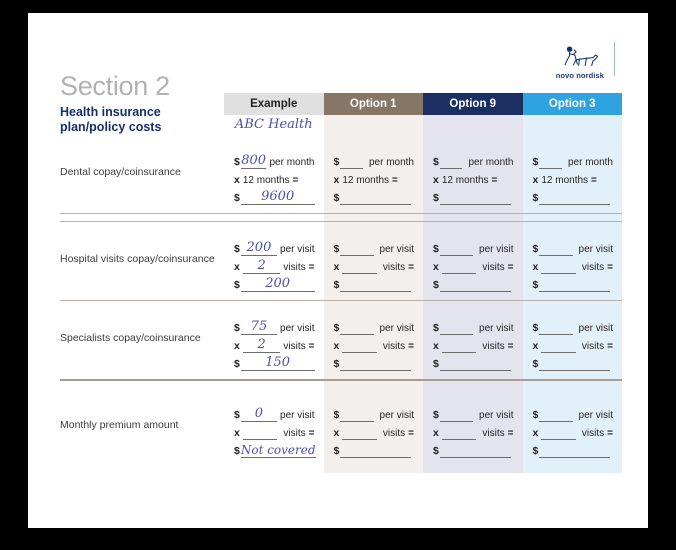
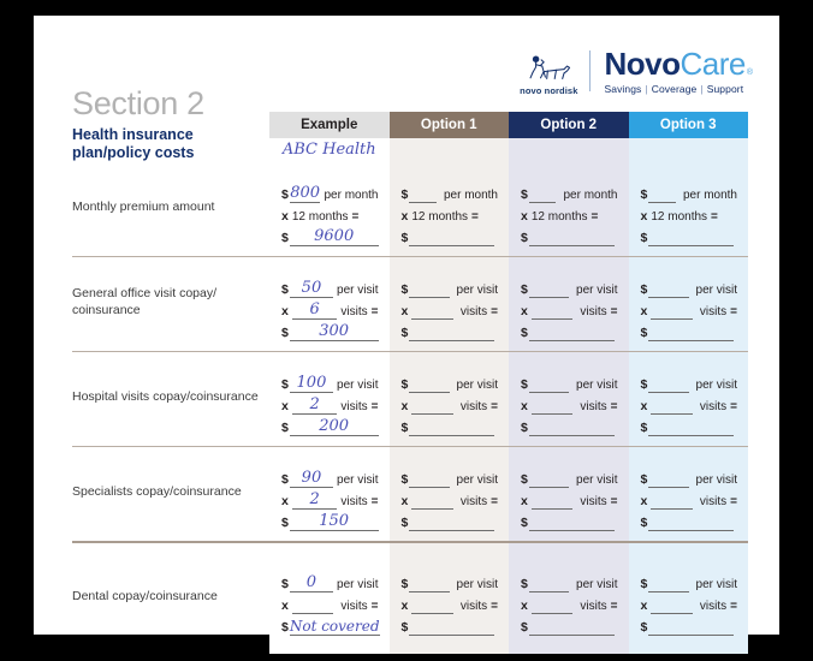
  novo nordisk
+ Novo
+ Care
+ Savings | Coverage | Support
  Section 2
  Health insurance
  plan/policy costs
- 	Example	Option 1	Option 9	Option 3
+ 	Example	Option 1	Option 2	Option 3
  	ABC Health
- Dental copay/coinsurance	$800 per month x 12 months = $ 9600	$ per month x 12 months = $	$ per month x 12 months = $	$ per month x 12 months = $
+ Monthly premium amount	$800 per month x 12 months = $ 9600	$ per month x 12 months = $	$ per month x 12 months = $	$ per month x 12 months = $
+ General office visit copay/ coinsurance	$ 50 per visit x 6 visits = $ 300	$ per visit x visits = $	$ per visit x visits = $	$ per visit x visits = $
- Hospital visits copay/coinsurance	$ 200 per visit x 2 visits = $ 200	$ per visit x visits = $	$ per visit x visits = $	$ per visit x visits = $
+ Hospital visits copay/coinsurance	$ 100 per visit x 2 visits = $ 200	$ per visit x visits = $	$ per visit x visits = $	$ per visit x visits = $
- Specialists copay/coinsurance	$ 75 per visit x 2 visits = $ 150	$ per visit x visits = $	$ per visit x visits = $	$ per visit x visits = $
+ Specialists copay/coinsurance	$ 90 per visit x 2 visits = $ 150	$ per visit x visits = $	$ per visit x visits = $	$ per visit x visits = $
- Monthly premium amount	$ 0 per visit x visits = $Not covered	$ per visit x visits = $	$ per visit x visits = $	$ per visit x visits = $
+ Dental copay/coinsurance	$ 0 per visit x visits = $Not covered	$ per visit x visits = $	$ per visit x visits = $	$ per visit x visits = $
